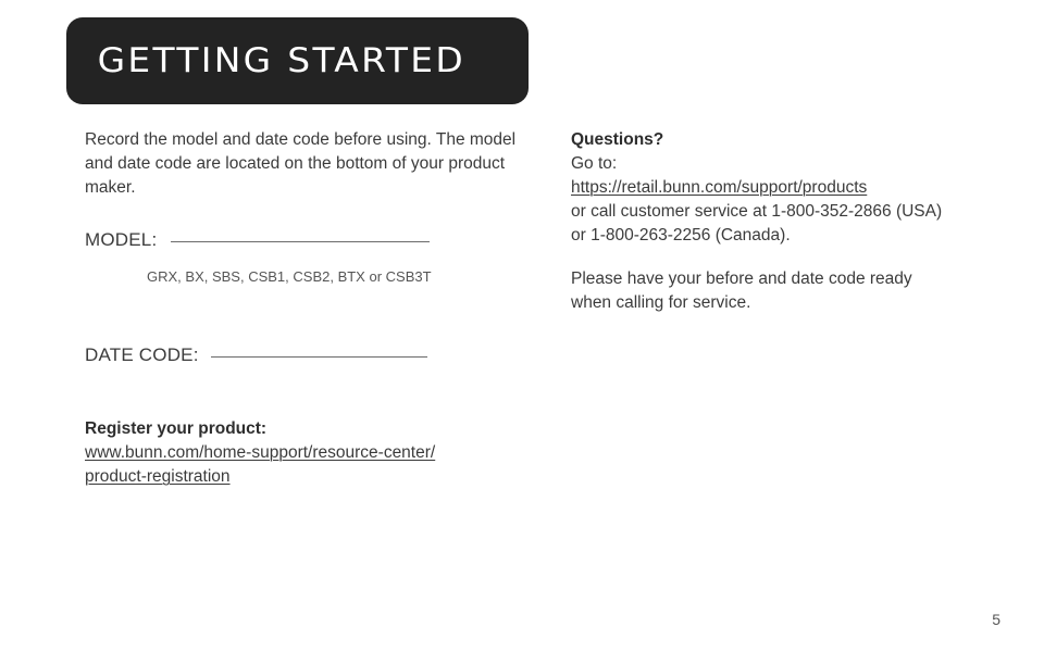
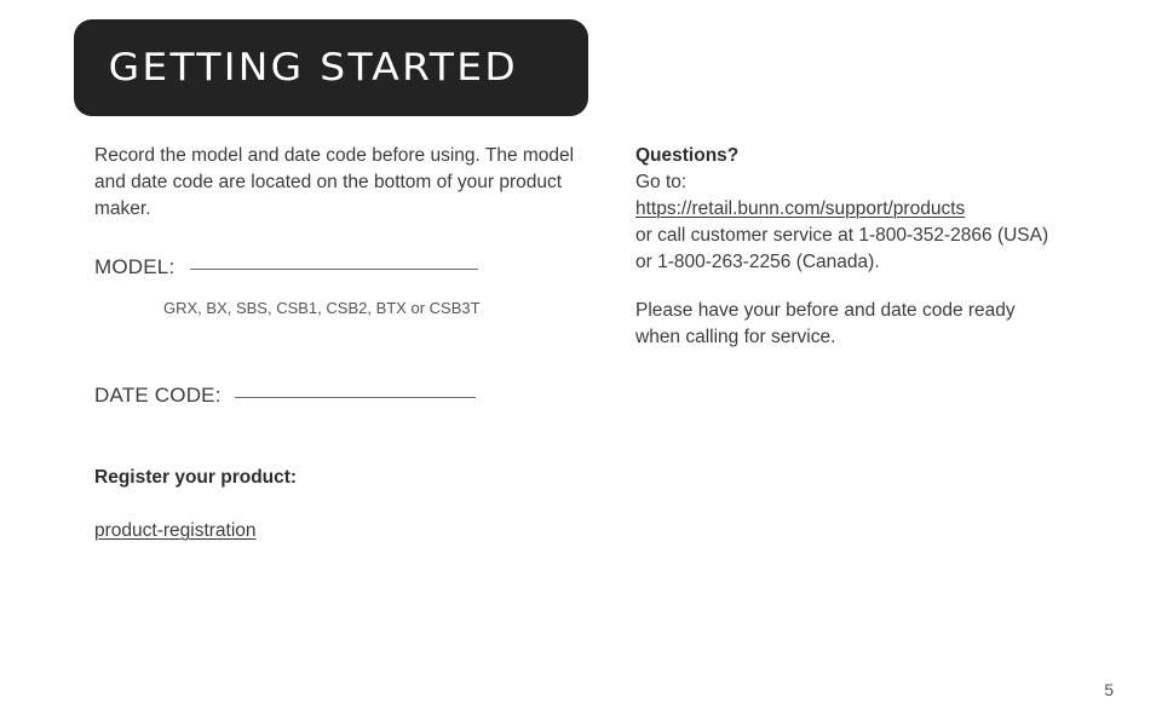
  GETTING STARTED
  Record the model and date code before using. The model and date code are located on the bottom of your product maker.
  MODEL:
  GRX, BX, SBS, CSB1, CSB2, BTX or CSB3T
  DATE CODE:
  Questions?
  Go to:
  https://retail.bunn.com/support/products
  or call customer service at 1-800-352-2866 (USA)
  or 1-800-263-2256 (Canada).
  Please have your before and date code ready
  when calling for service.
  Register your product:
- www.bunn.com/home-support/resource-center/
  product-registration
  5
